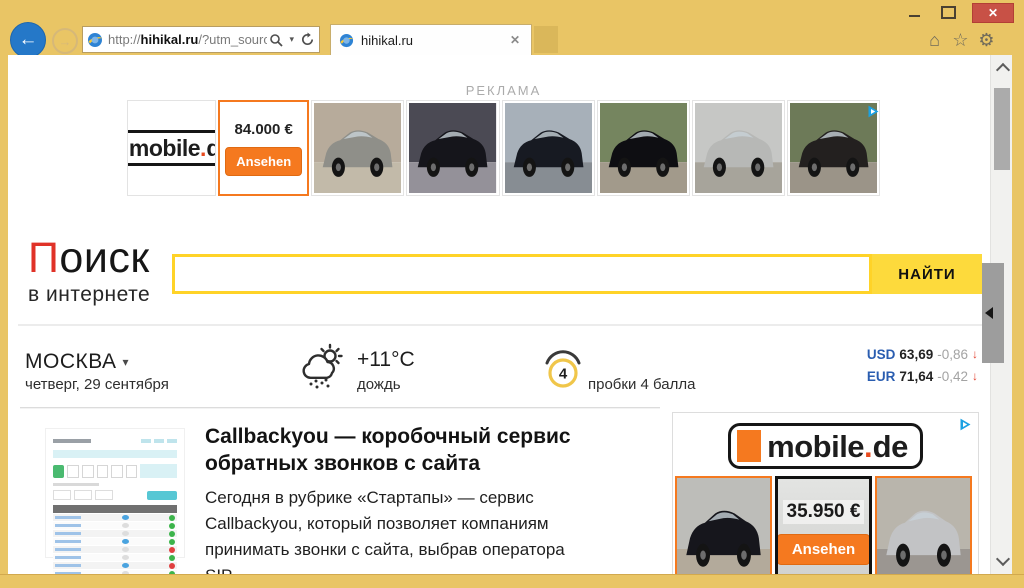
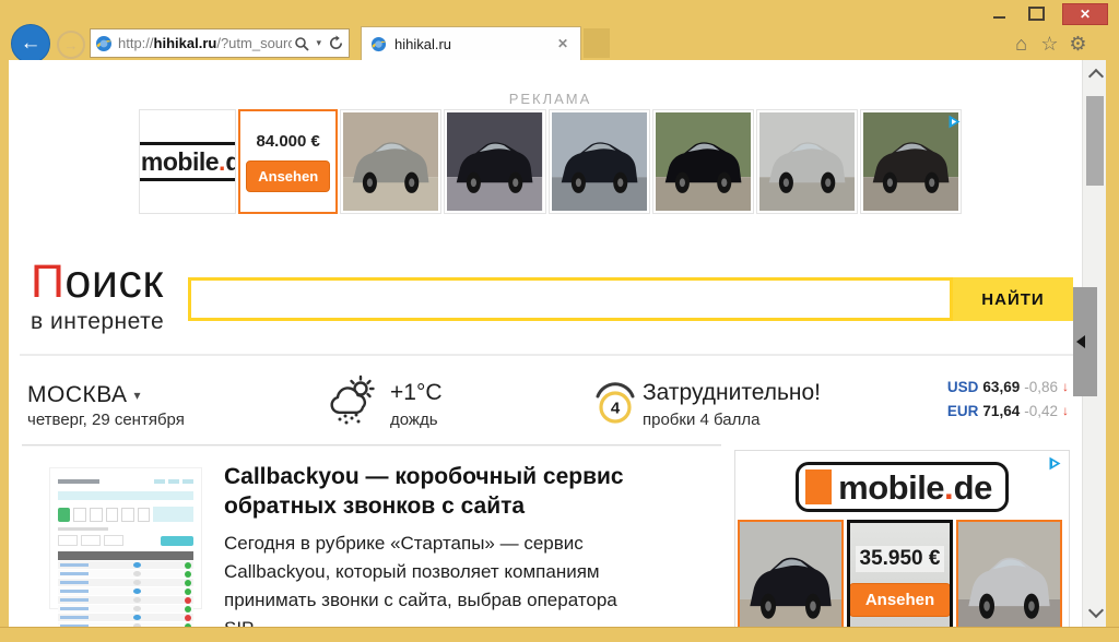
  ✕
  ←
  http://hihikal.ru/?utm_sourc
  ▾
  hihikal.ru
  ✕
  ⌂
  ☆
  ⚙
  РЕКЛАМА
  mobile
  .
  84.000 €
  Ansehen
  Поиск
  в интернете
  НАЙТИ
  МОСКВА ▾
  четверг, 29 сентября
- +11°C
+ +1°C
  дождь
  4
+ Затруднительно!
  пробки 4 балла
  USD
  63,69
  -0,86
  ↓
  EUR
  71,64
  -0,42
  ↓
  Callbackyou — коробочный сервис
  обратных звонков с сайта
  Сегодня в рубрике «Стартапы» — сервис Callbackyou, который позволяет компаниям принимать звонки с сайта, выбрав оператора
  mobile
  .
  de
  35.950 €
  Ansehen
